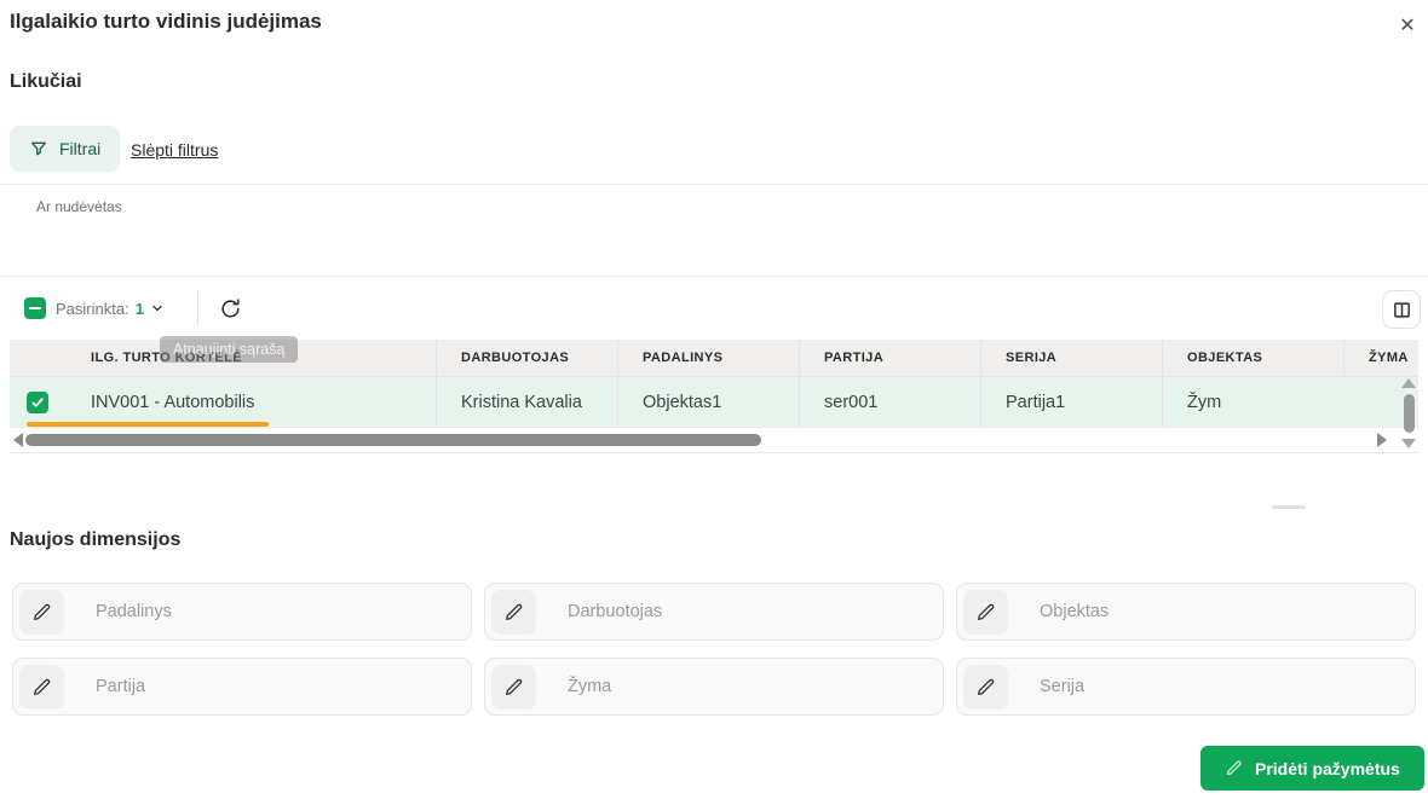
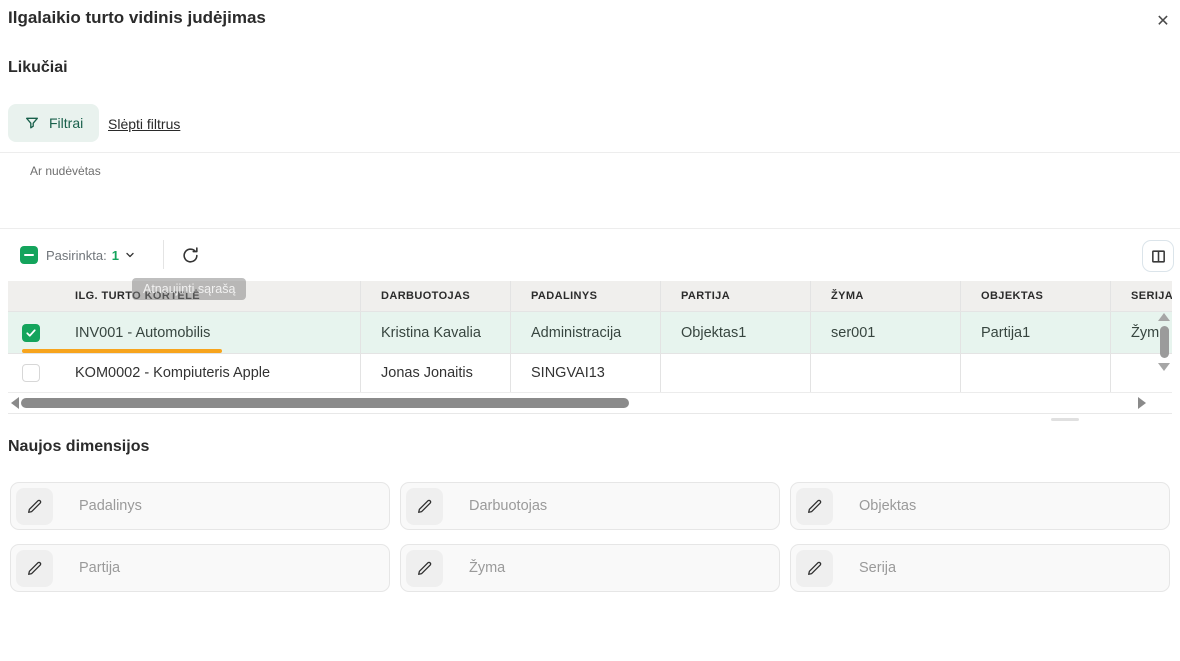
  Ilgalaikio turto vidinis judėjimas
  ✕
  Likučiai
  Filtrai
  Slėpti filtrus
  Ar nudėvėtas
  Pasirinkta:
  1
  Atnaujinti sąrašą
  ILG. TURTO KORTELĖ
  DARBUOTOJAS
  PADALINYS
  PARTIJA
- SERIJA
+ ŽYMA
  OBJEKTAS
- ŽYMA
+ SERIJA
  INV001 - Automobilis
  Kristina Kavalia
+ Administracija
  Objektas1
  ser001
  Partija1
  Žym
+ KOM0002 - Kompiuteris Apple
+ Jonas Jonaitis
+ SINGVAI13
  Naujos dimensijos
  Padalinys
  Darbuotojas
  Objektas
  Partija
  Žyma
  Serija
- Pridėti pažymėtus
